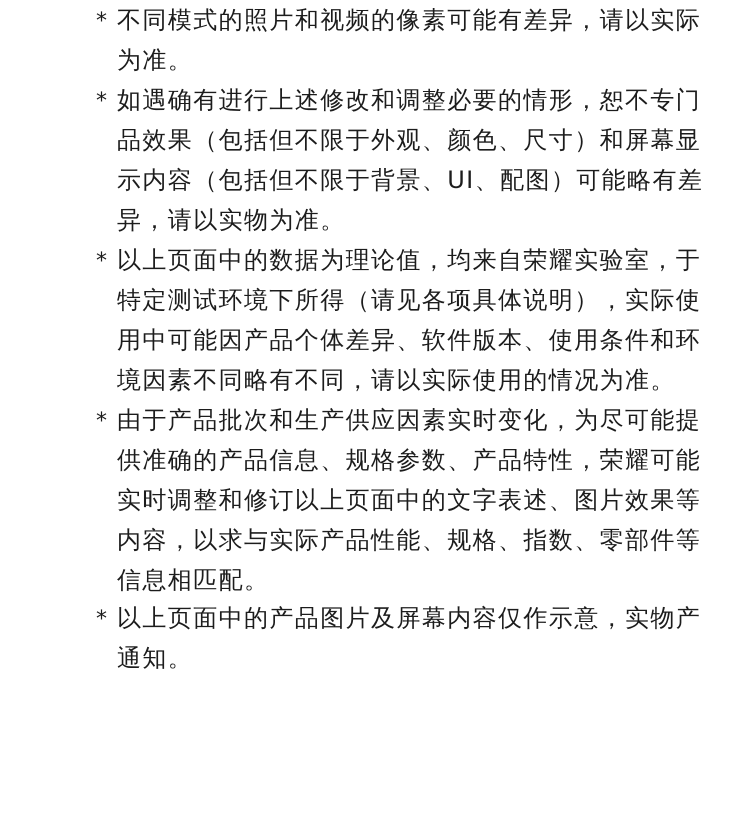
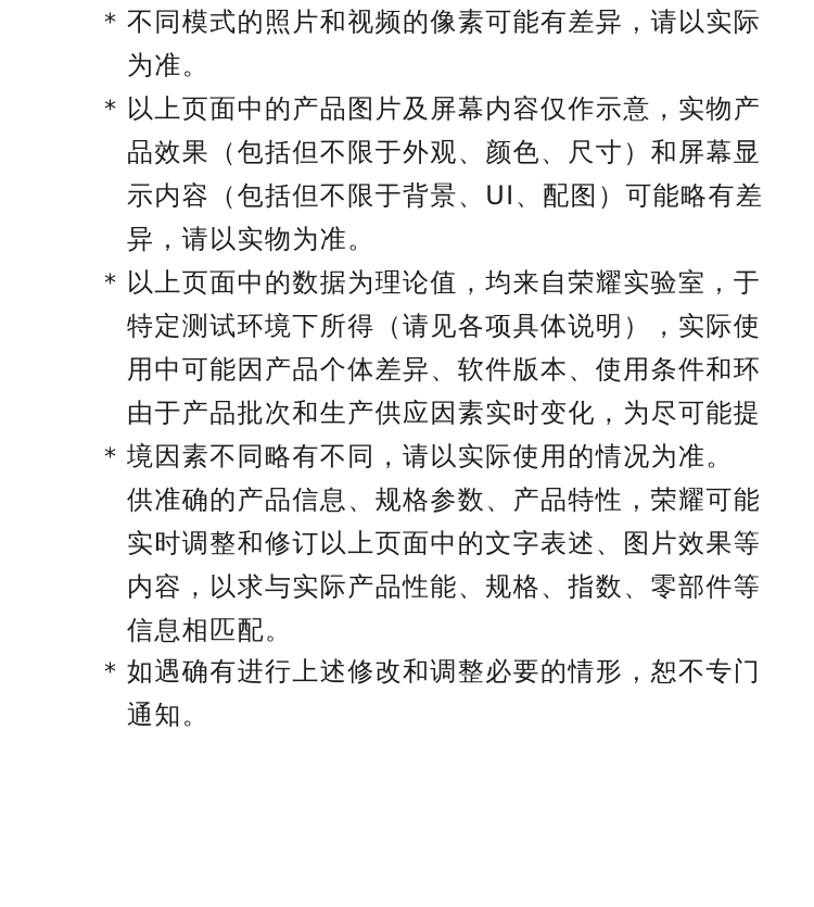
  *
  不同模式的照片和视频的像素可能有差异，请以实际
  为准。
  *
- 如遇确有进行上述修改和调整必要的情形，恕不专门
+ 以上页面中的产品图片及屏幕内容仅作示意，实物产
  品效果（包括但不限于外观、颜色、尺寸）和屏幕显
  示内容（包括但不限于背景、UI、配图）可能略有差
  异，请以实物为准。
  *
  以上页面中的数据为理论值，均来自荣耀实验室，于
  特定测试环境下所得（请见各项具体说明），实际使
  用中可能因产品个体差异、软件版本、使用条件和环
- 境因素不同略有不同，请以实际使用的情况为准。
+ 由于产品批次和生产供应因素实时变化，为尽可能提
  *
- 由于产品批次和生产供应因素实时变化，为尽可能提
+ 境因素不同略有不同，请以实际使用的情况为准。
  供准确的产品信息、规格参数、产品特性，荣耀可能
  实时调整和修订以上页面中的文字表述、图片效果等
  内容，以求与实际产品性能、规格、指数、零部件等
  信息相匹配。
  *
- 以上页面中的产品图片及屏幕内容仅作示意，实物产
+ 如遇确有进行上述修改和调整必要的情形，恕不专门
  通知。
